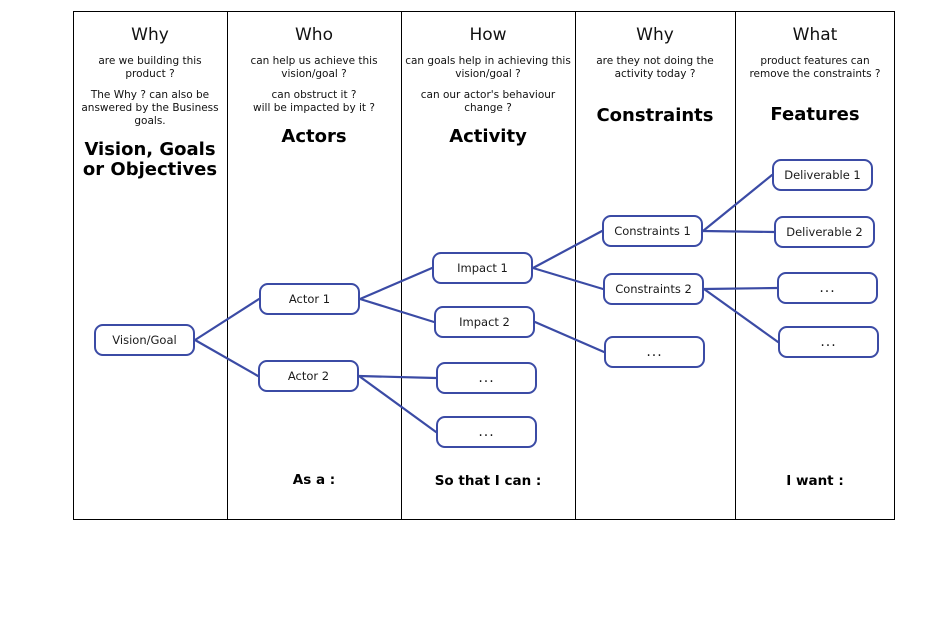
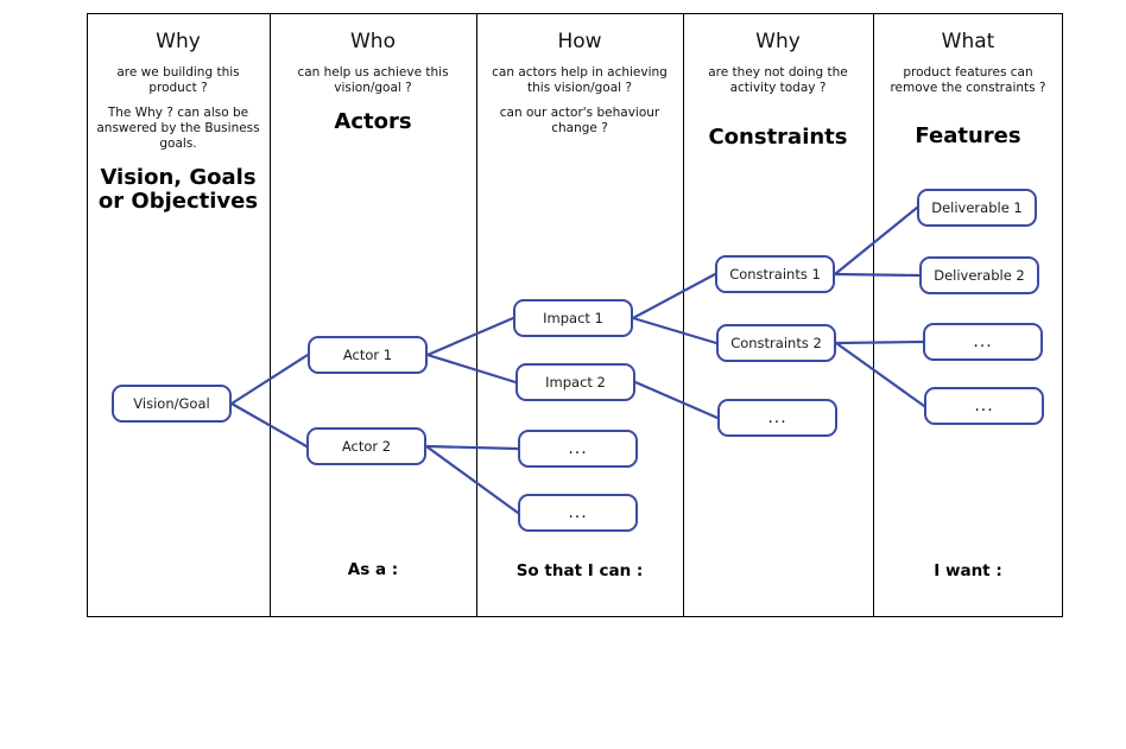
  Why
  are we building this product ?
  The Why ? can also be answered by the Business goals.
  Vision, Goals or Objectives
  Who
  can help us achieve this vision/goal ?
- can obstruct it ?
- will be impacted by it ?
  Actors
  How
- can goals help in achieving this vision/goal ?
+ can actors help in achieving this vision/goal ?
  can our actor's behaviour change ?
- Activity
  Why
  are they not doing the activity today ?
  Constraints
  What
  product features can remove the constraints ?
  Features
  As a :
  So that I can :
  I want :
  Vision/Goal
  Actor 1
  Actor 2
  Impact 1
  Impact 2
  ...
  ...
  Constraints 1
  Constraints 2
  ...
  Deliverable 1
  Deliverable 2
  ...
  ...
